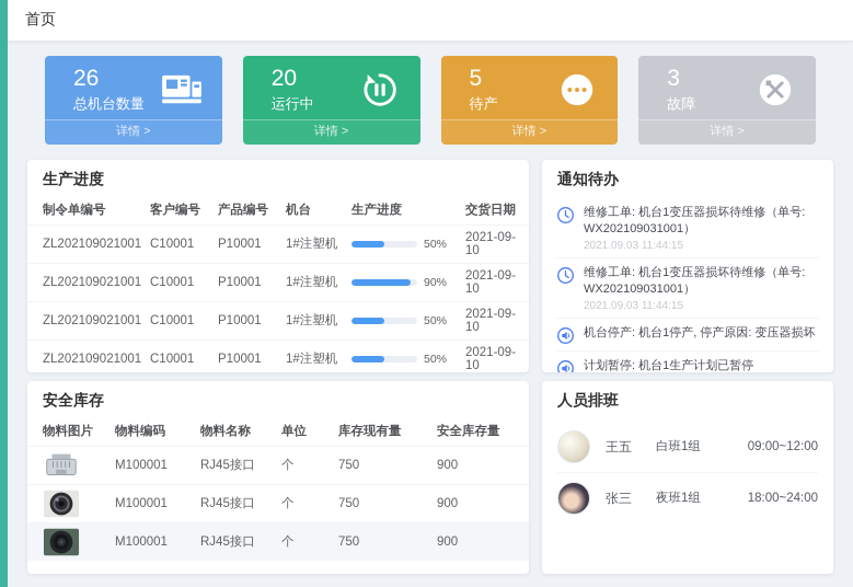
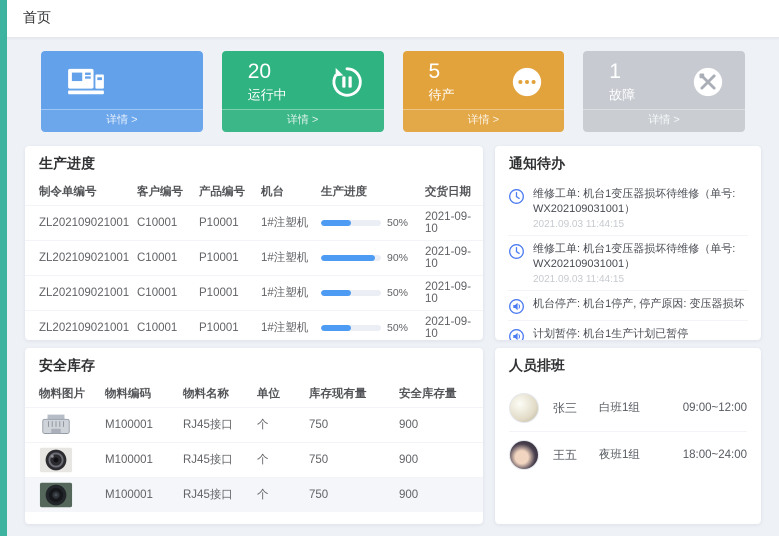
  首页
- 26
- 总机台数量
  详情 >
  20
  运行中
  详情 >
  5
  待产
  详情 >
- 3
+ 1
  故障
  详情 >
  生产进度
  制令单编号	客户编号	产品编号	机台	生产进度	交货日期
  ZL202109021001	C10001	P10001	1#注塑机	50%	2021-09-10
  ZL202109021001	C10001	P10001	1#注塑机	90%	2021-09-10
  ZL202109021001	C10001	P10001	1#注塑机	50%	2021-09-10
  ZL202109021001	C10001	P10001	1#注塑机	50%	2021-09-10
  通知待办
  维修工单: 机台1变压器损坏待维修（单号: WX202109031001）
  2021.09.03 11:44:15
  维修工单: 机台1变压器损坏待维修（单号: WX202109031001）
  2021.09.03 11:44:15
  机台停产: 机台1停产, 停产原因: 变压器损坏
  计划暂停: 机台1生产计划已暂停
  安全库存
  物料图片	物料编码	物料名称	单位	库存现有量	安全库存量
  	M100001	RJ45接口	个	750	900
  	M100001	RJ45接口	个	750	900
  	M100001	RJ45接口	个	750	900
  人员排班
- 王五
+ 张三
  白班1组
  09:00~12:00
- 张三
+ 王五
  夜班1组
  18:00~24:00
